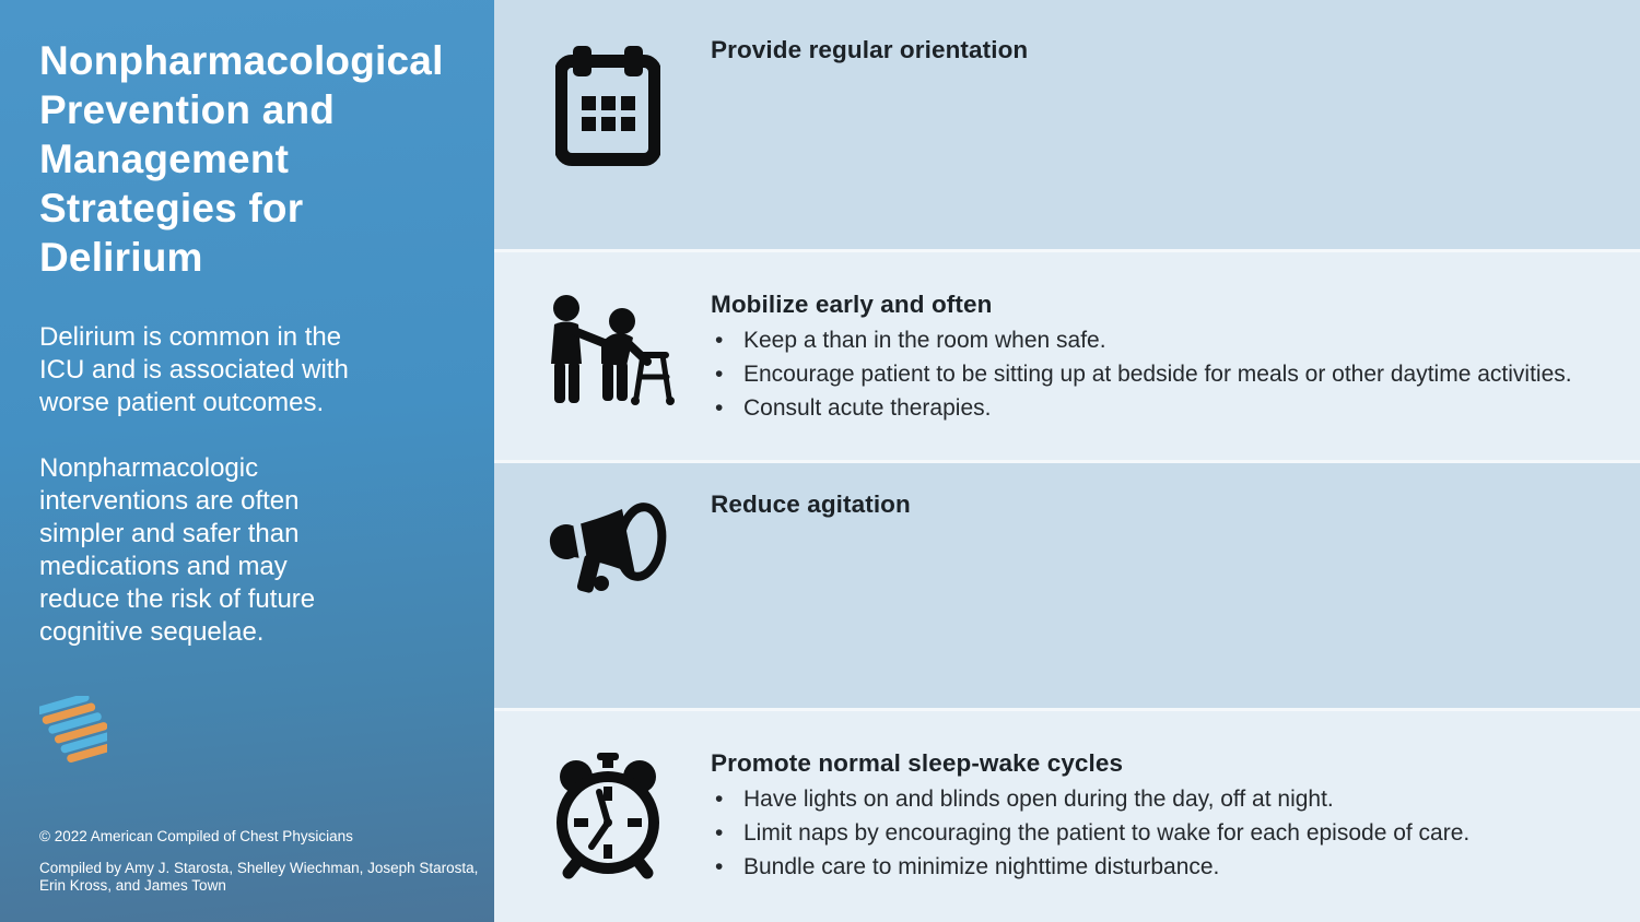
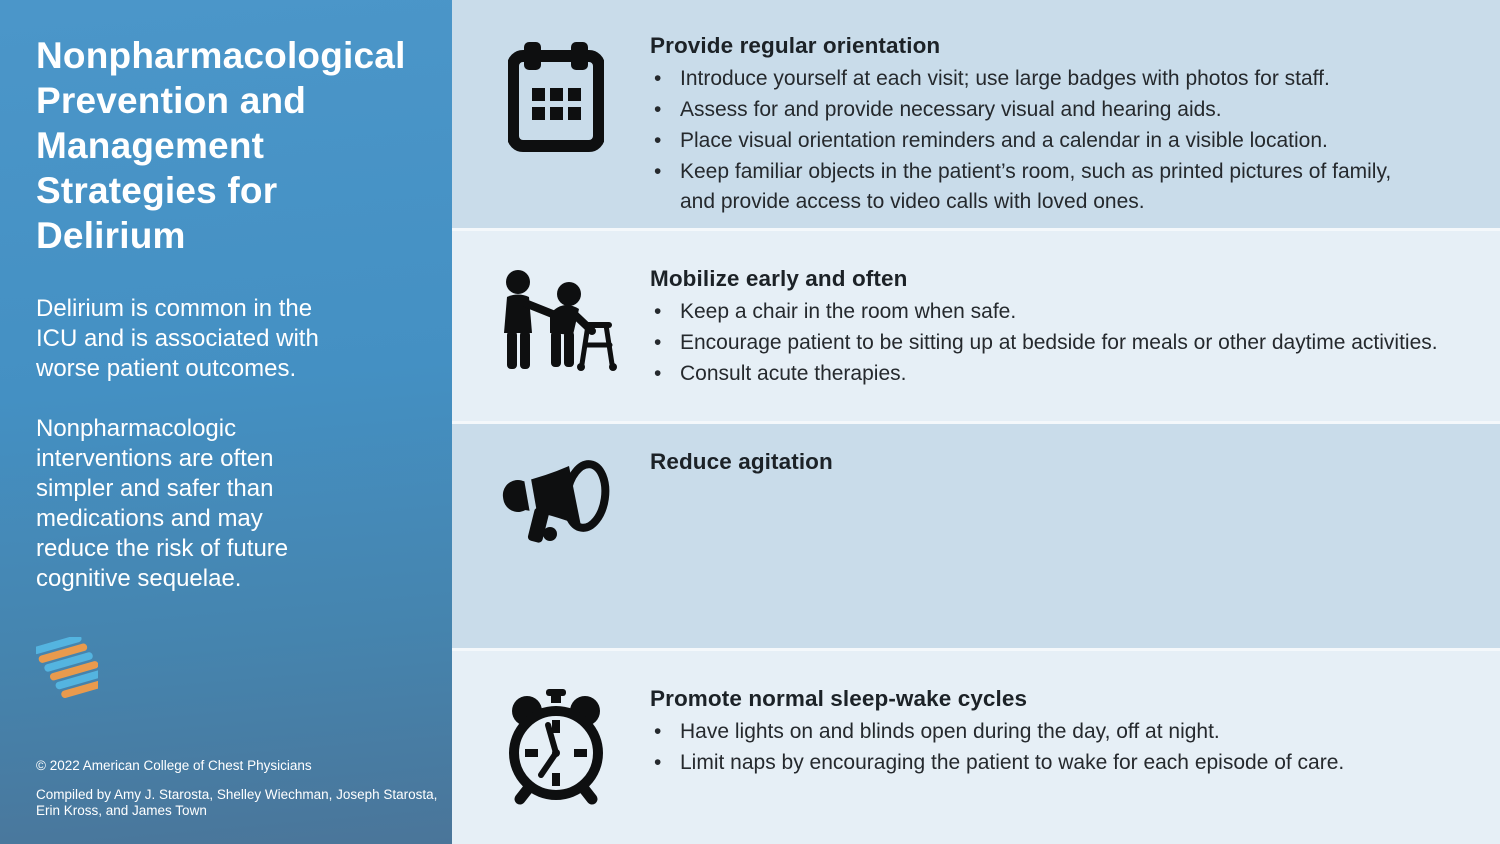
  Nonpharmacological
  Prevention and
  Management
  Strategies for
  Delirium
  Delirium is common in the
  ICU and is associated with
  worse patient outcomes.
  Nonpharmacologic
  interventions are often
  simpler and safer than
  medications and may
  reduce the risk of future
  cognitive sequelae.
- © 2022 American Compiled of Chest Physicians
+ © 2022 American College of Chest Physicians
  Compiled by Amy J. Starosta, Shelley Wiechman, Joseph Starosta,
  Erin Kross, and James Town
  Provide regular orientation
+ Introduce yourself at each visit; use large badges with photos for staff.
+ Assess for and provide necessary visual and hearing aids.
+ Place visual orientation reminders and a calendar in a visible location.
+ Keep familiar objects in the patient’s room, such as printed pictures of family,
+ and provide access to video calls with loved ones.
  Mobilize early and often
- Keep a than in the room when safe.
+ Keep a chair in the room when safe.
  Encourage patient to be sitting up at bedside for meals or other daytime activities.
  Consult acute therapies.
  Reduce agitation
  Promote normal sleep-wake cycles
  Have lights on and blinds open during the day, off at night.
  Limit naps by encouraging the patient to wake for each episode of care.
- Bundle care to minimize nighttime disturbance.
